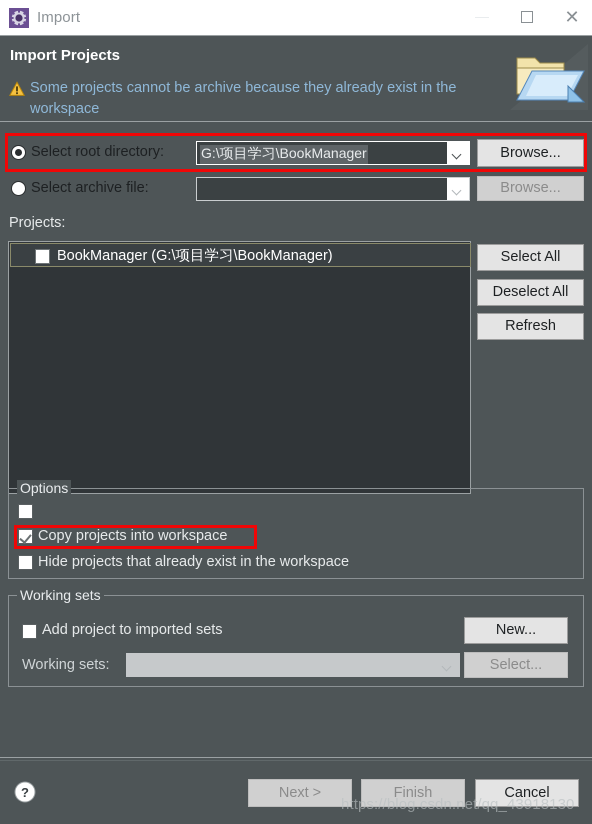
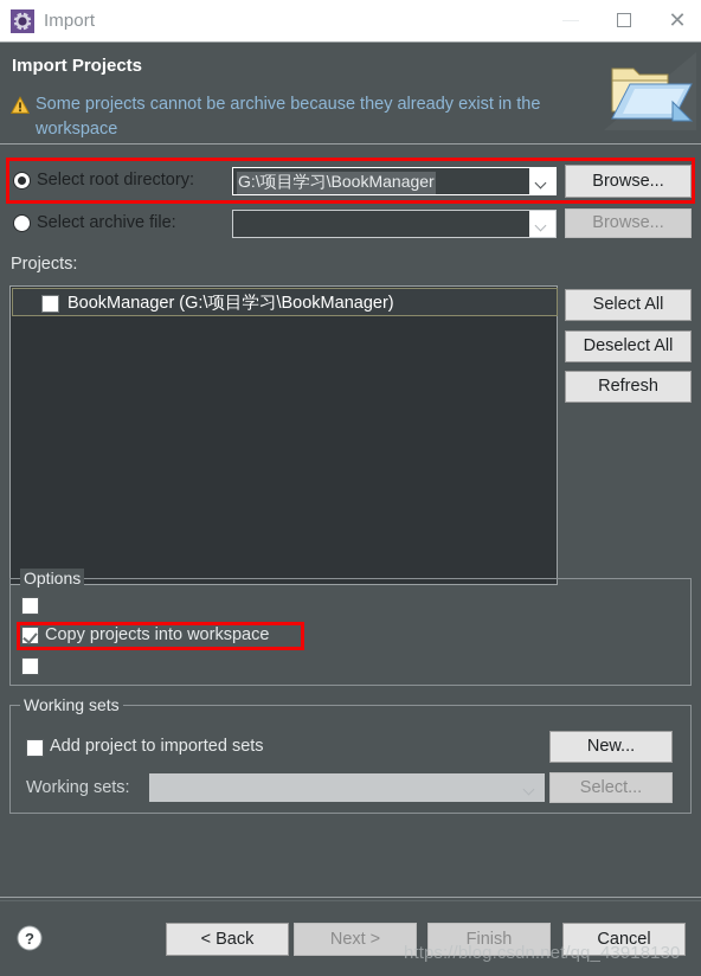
  Import
  ✕
  Import Projects
  Some projects cannot be archive because they already exist in the workspace
  Select root directory:
  G:\项目学习\BookManager
  Browse...
  Select archive file:
  Browse...
  Projects:
  BookManager (G:\项目学习\BookManager)
  Select All
  Deselect All
  Refresh
  Options
  Copy projects into workspace
- Hide projects that already exist in the workspace
  Working sets
  Add project to imported sets
  Working sets:
  New...
  Select...
  ?
+ < Back
  Next >
  Finish
  Cancel
  https://blog.csdn.net/qq_43918130
